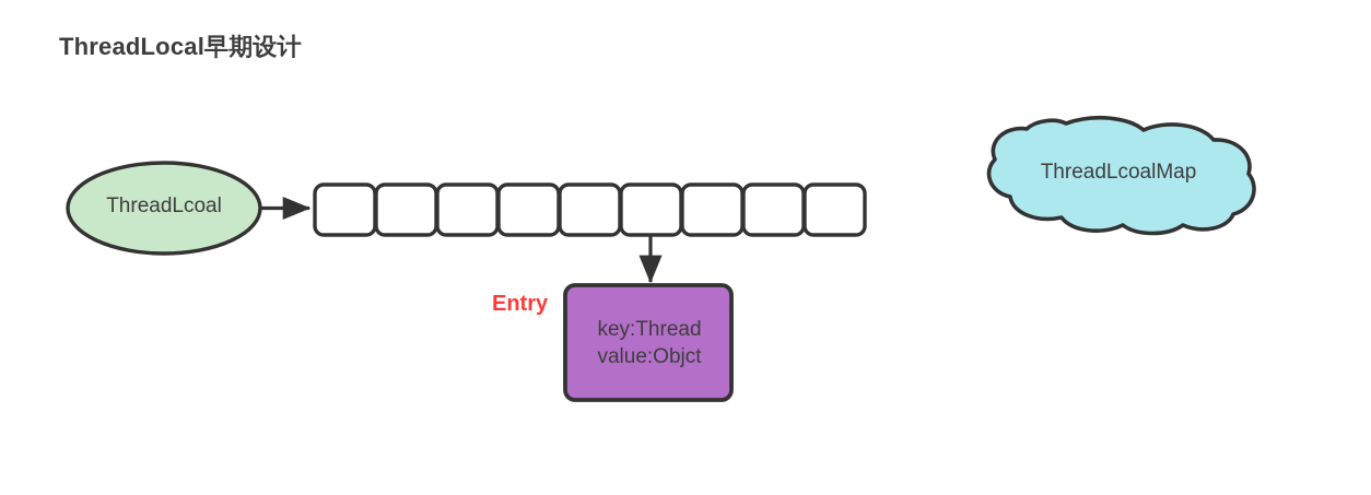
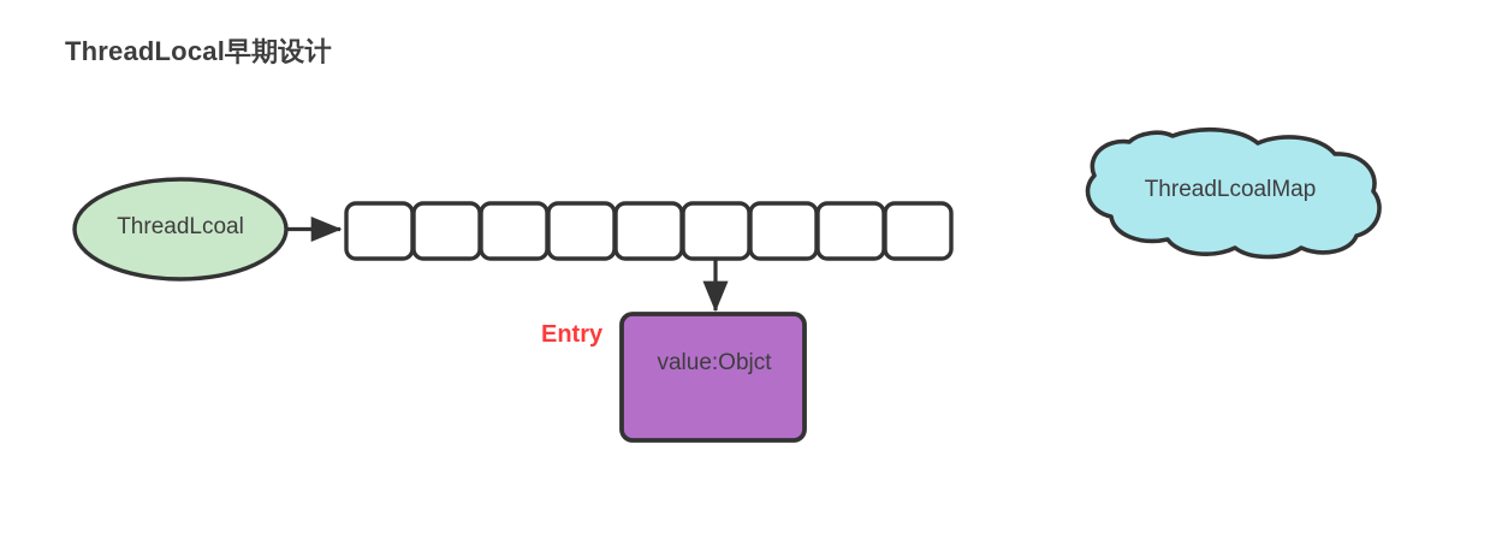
  ThreadLocal早期设计
  ThreadLcoal
  ThreadLcoalMap
  Entry
- key:Thread
  value:Objct
